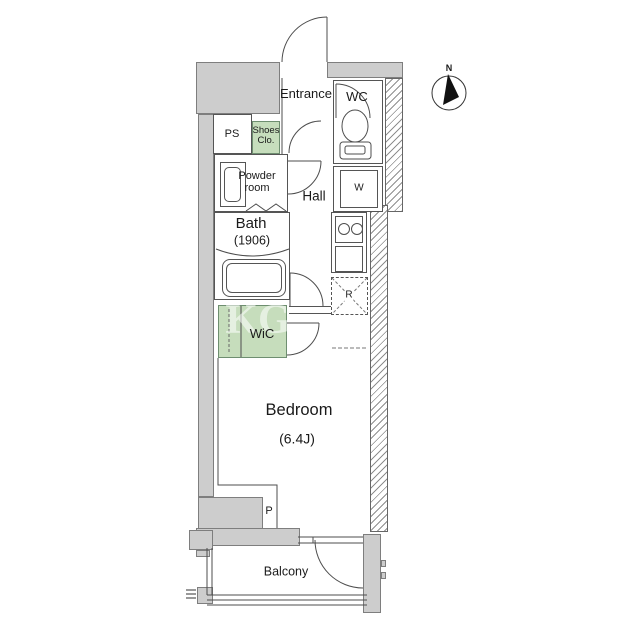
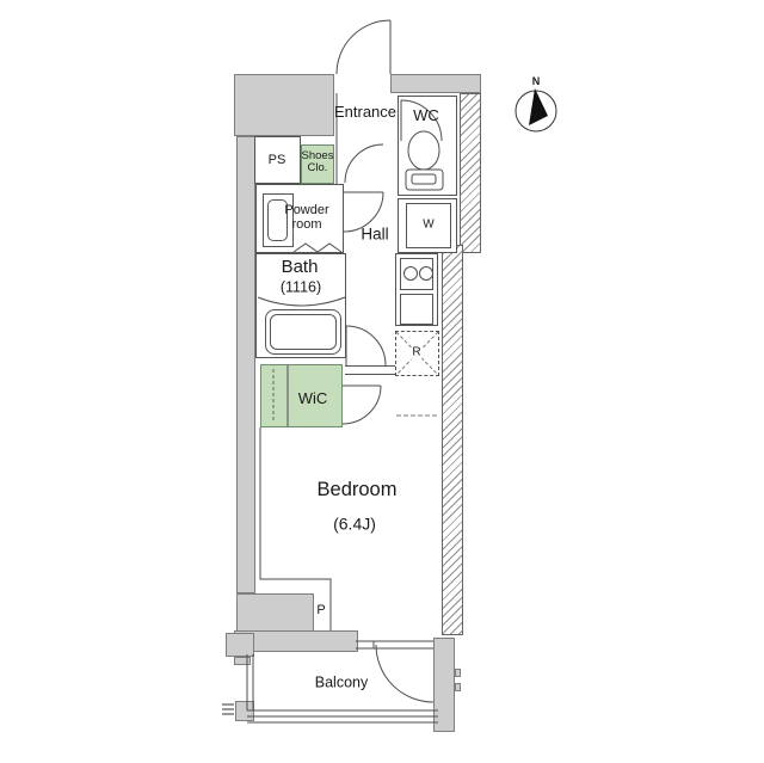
- KG
  Entrance
  WC
  PS
  Shoes
  Clo.
  Powder
  room
  Hall
  Bath
- (1906)
+ (1116)
  W
  R
  WiC
  Bedroom
  (6.4J)
  P
  Balcony
  N
